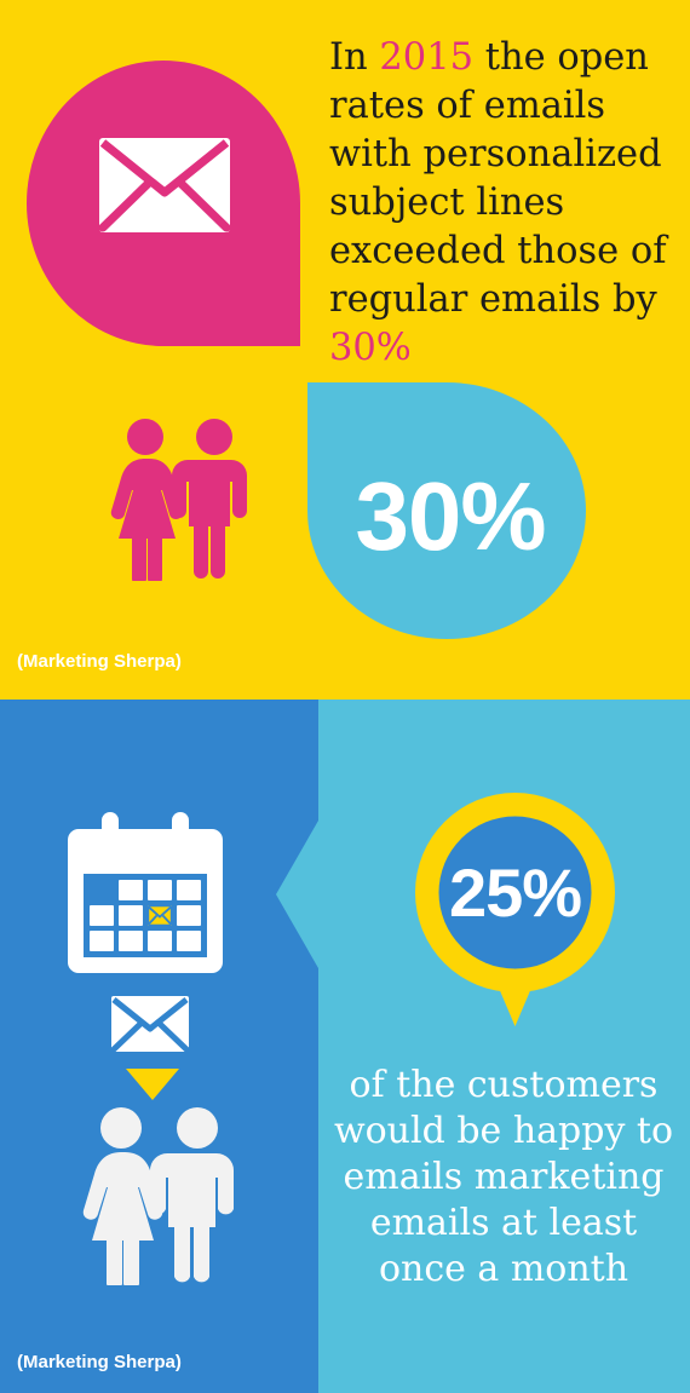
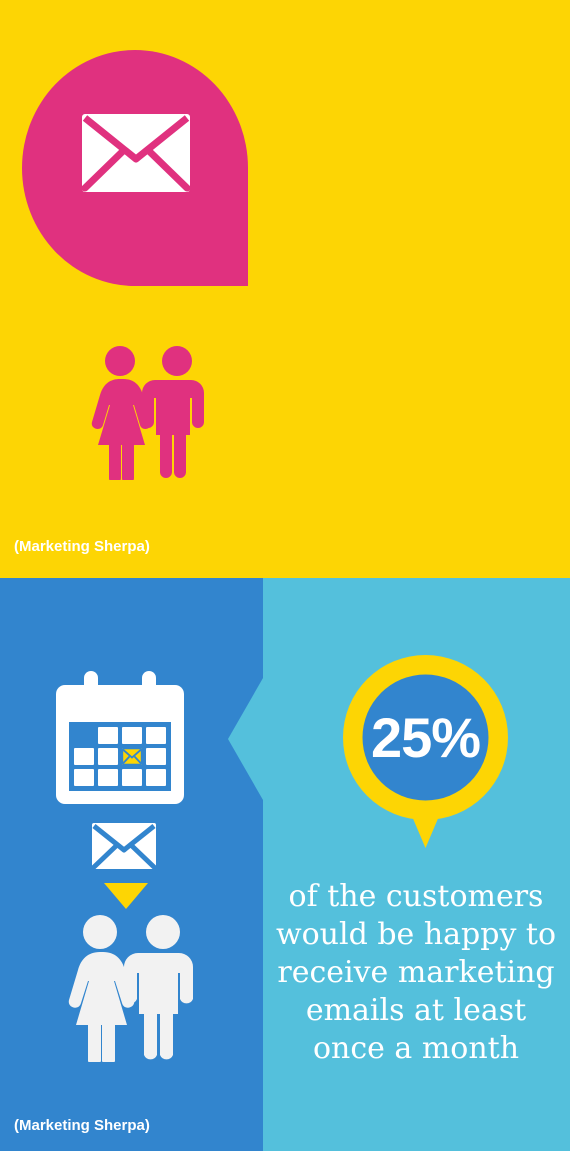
- In 2015 the open rates of emails with personalized subject lines exceeded those of regular emails by 30%
- 30%
  (Marketing Sherpa)
  25%
- of the customers would be happy to emails marketing emails at least once a month
+ of the customers would be happy to receive marketing emails at least once a month
  (Marketing Sherpa)
